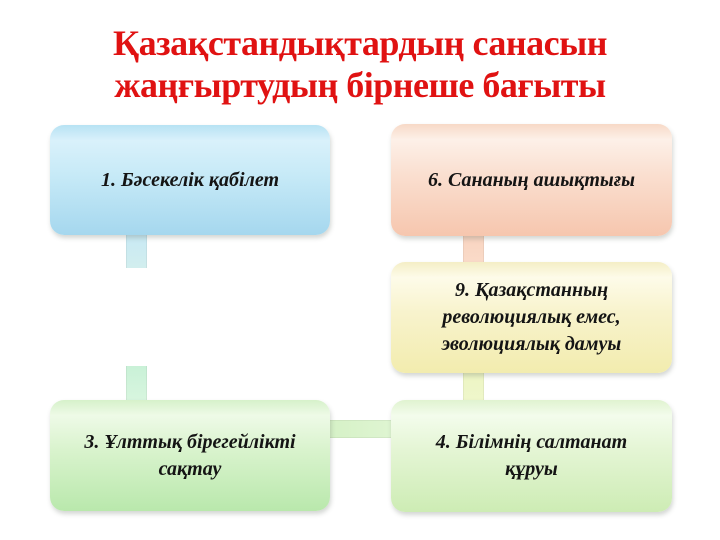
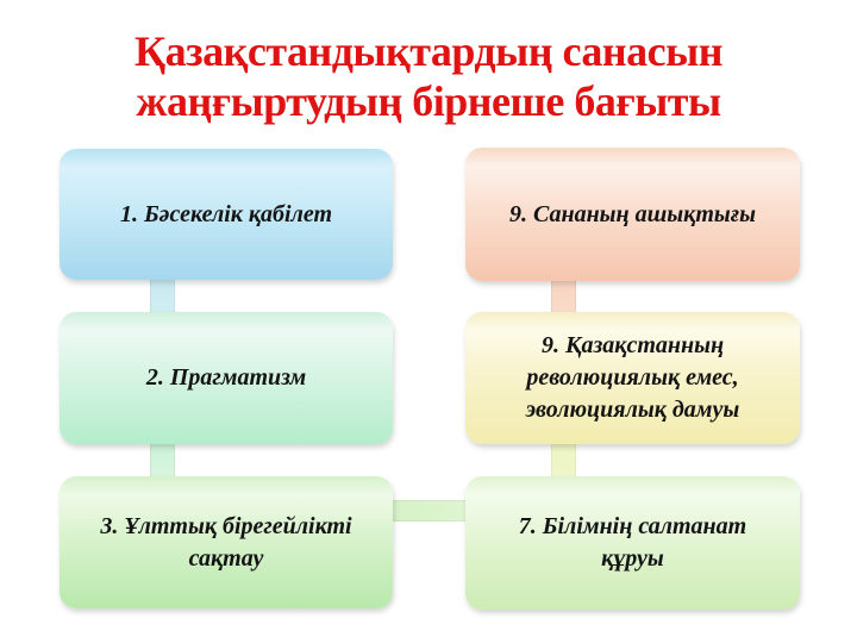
  Қазақстандықтардың санасын
  жаңғыртудың бірнеше бағыты
  1. Бәсекелік қабілет
+ 2. Прагматизм
  3. Ұлттық бірегейлікті сақтау
- 4. Білімнің салтанат құруы
+ 7. Білімнің салтанат құруы
  9. Қазақстанның революциялық емес, эволюциялық дамуы
- 6. Сананың ашықтығы
+ 9. Сананың ашықтығы
